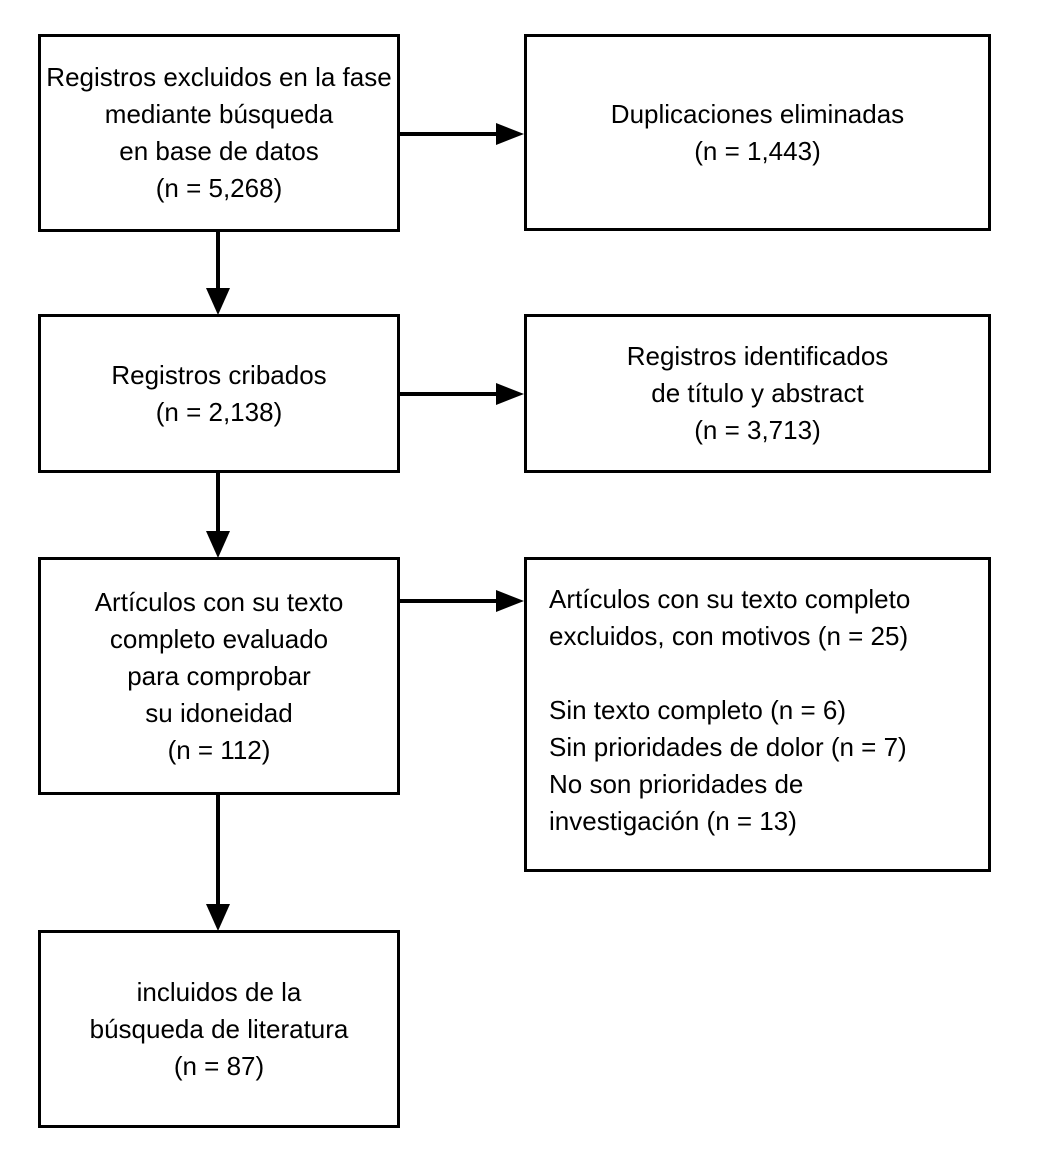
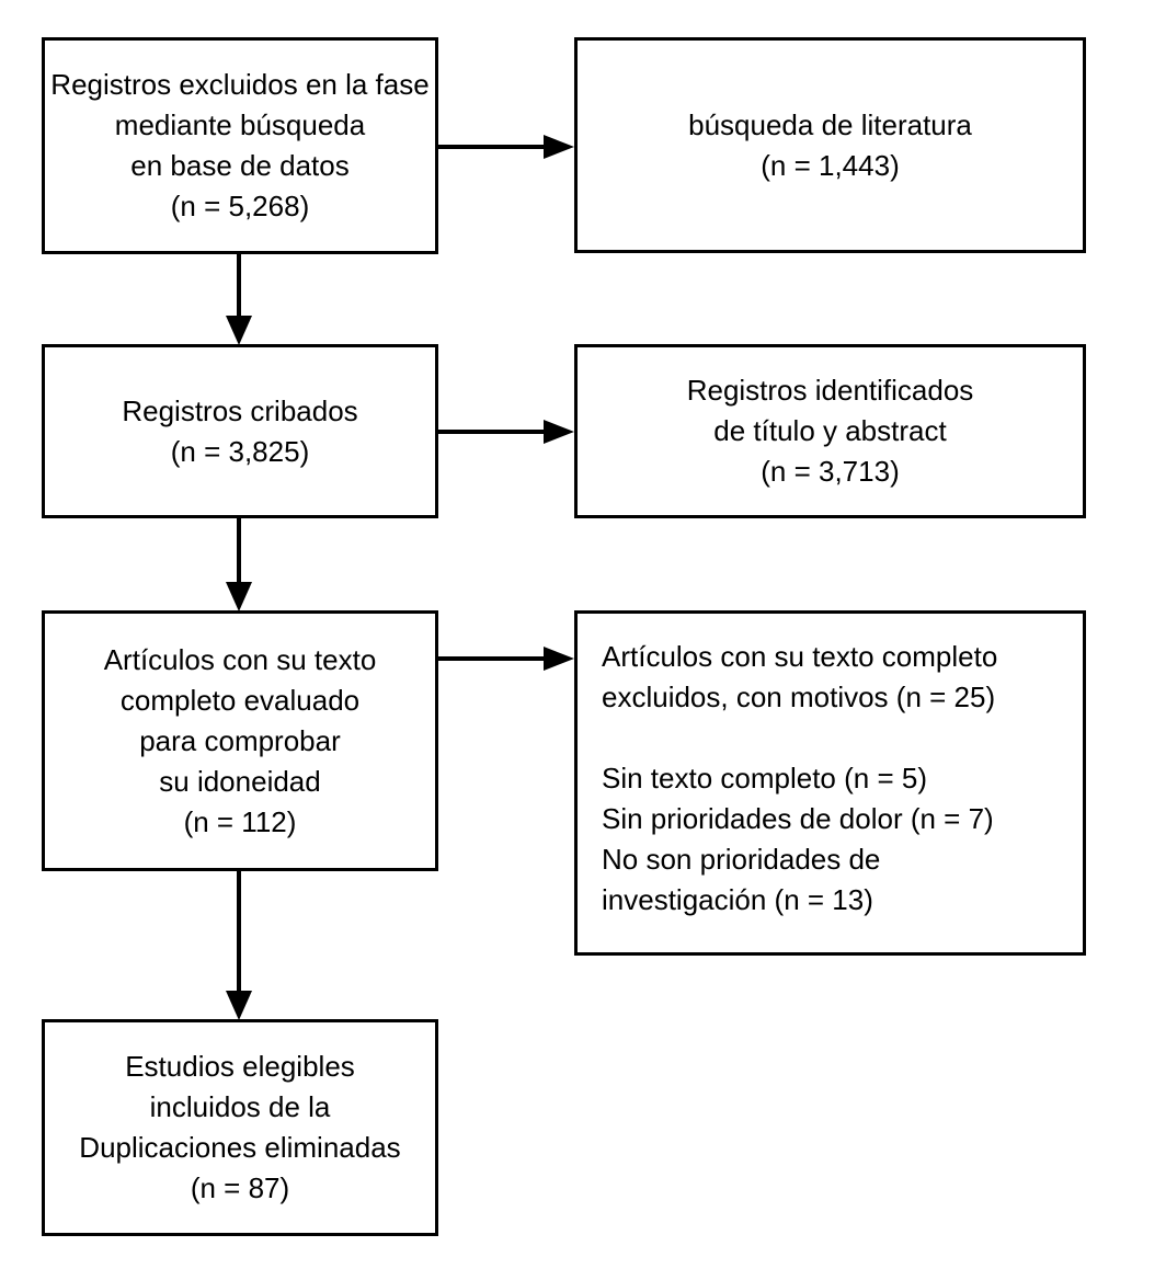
  Registros excluidos en la fase
  mediante búsqueda
  en base de datos
  (n = 5,268)
- Duplicaciones eliminadas
+ búsqueda de literatura
  (n = 1,443)
  Registros cribados
- (n = 2,138)
+ (n = 3,825)
  Registros identificados
  de título y abstract
  (n = 3,713)
  Artículos con su texto
  completo evaluado
  para comprobar
  su idoneidad
  (n = 112)
  Artículos con su texto completo
  excluidos, con motivos (n = 25)
- Sin texto completo (n = 6)
+ Sin texto completo (n = 5)
  Sin prioridades de dolor (n = 7)
  No son prioridades de
  investigación (n = 13)
+ Estudios elegibles
  incluidos de la
- búsqueda de literatura
+ Duplicaciones eliminadas
  (n = 87)
